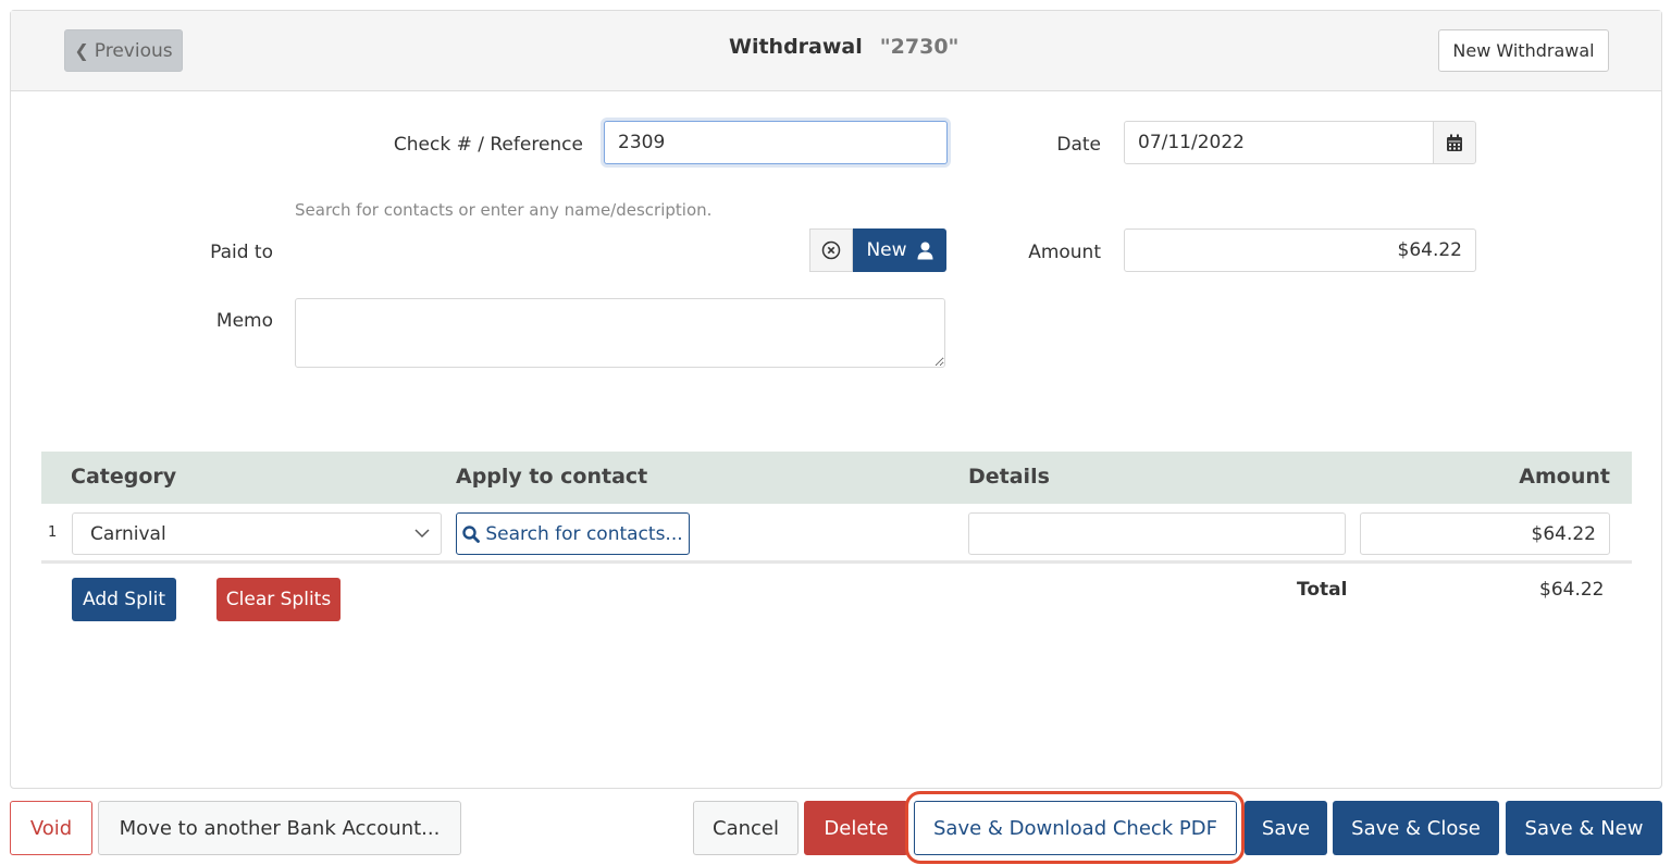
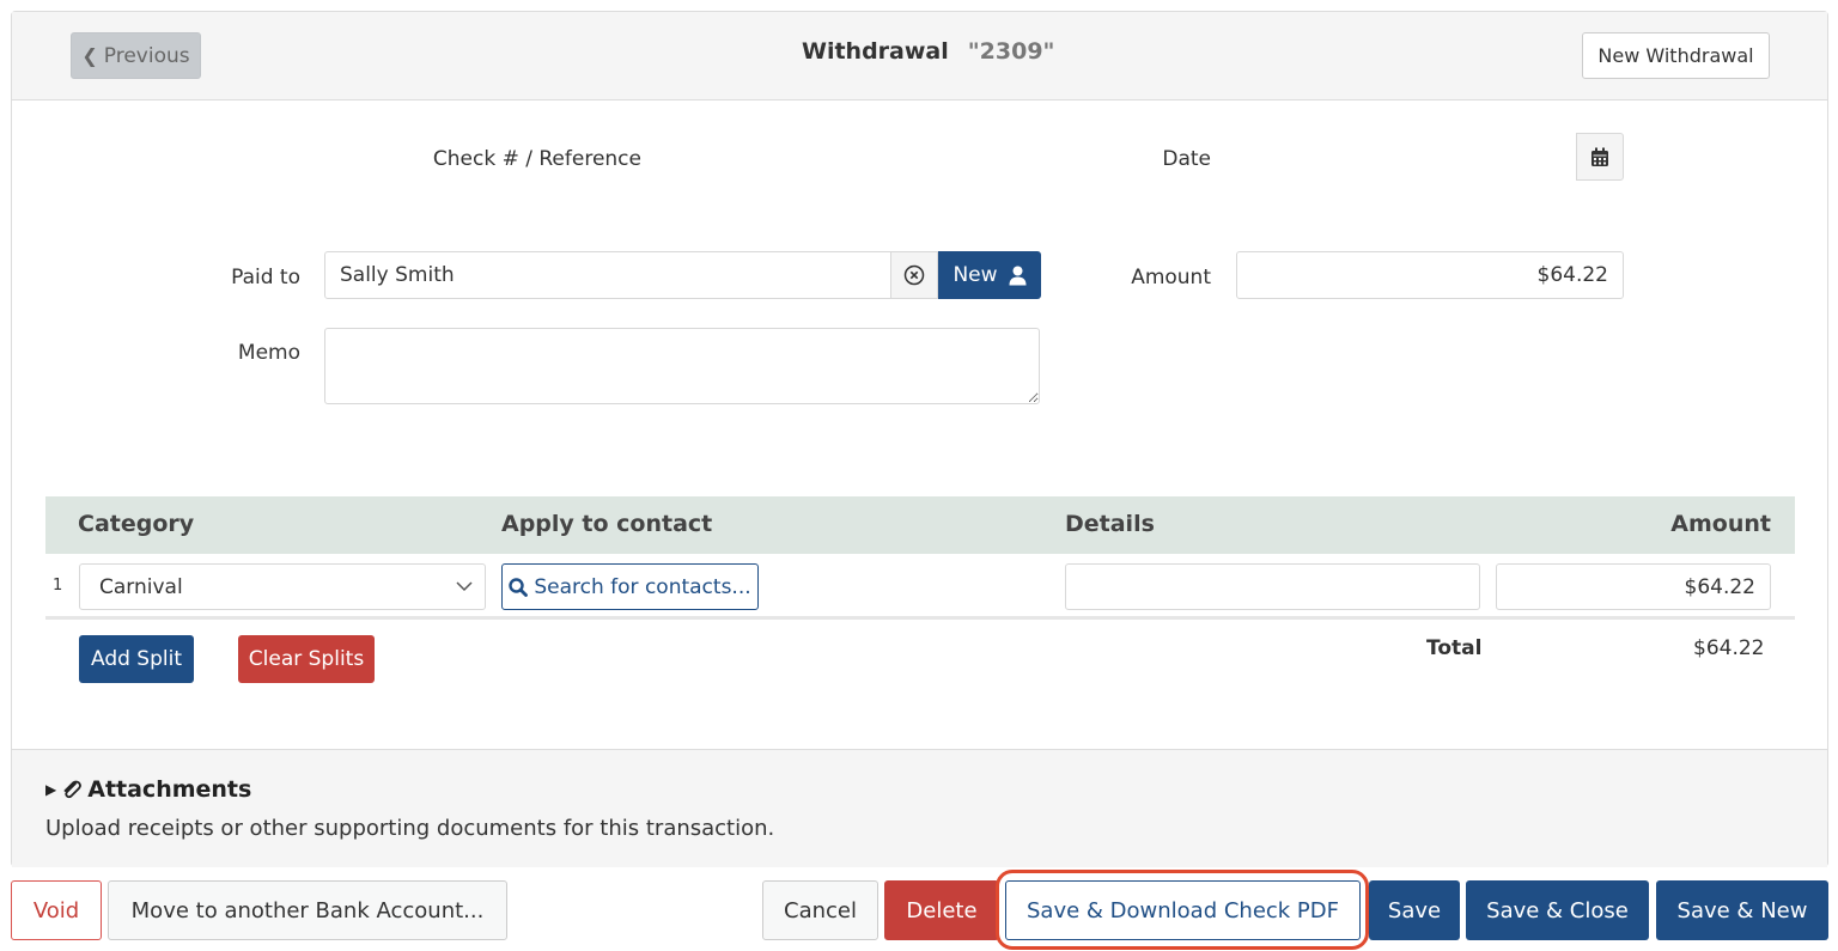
  ❮
  Previous
- Withdrawal "2730"
+ Withdrawal "2309"
  New Withdrawal
  Check # / Reference
- 2309
  Date
- 07/11/2022
- Search for contacts or enter any name/description.
  Paid to
+ Sally Smith
  New
  Amount
  $64.22
  Memo
  Category
  Apply to contact
  Details
  Amount
  1
  Carnival
  Search for contacts...
  $64.22
  Add Split
  Clear Splits
  Total
  $64.22
+ ▶
+ Attachments
+ Upload receipts or other supporting documents for this transaction.
  Void
  Move to another Bank Account...
  Cancel
  Delete
  Save & Download Check PDF
  Save
  Save & Close
  Save & New
